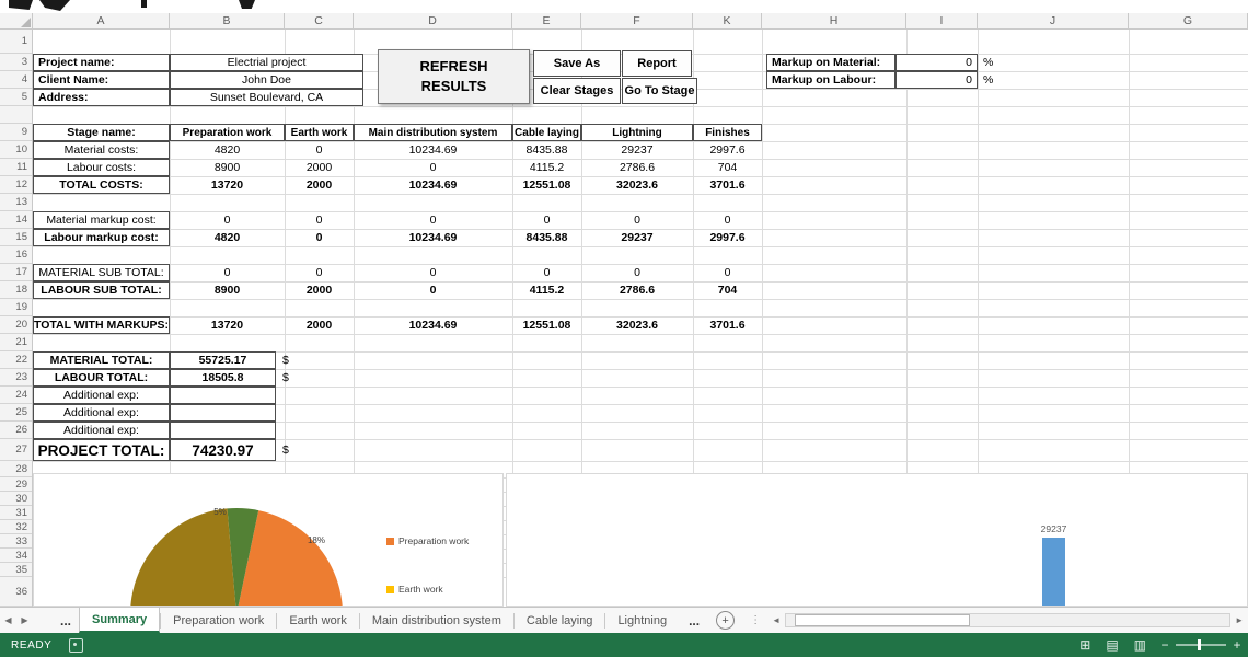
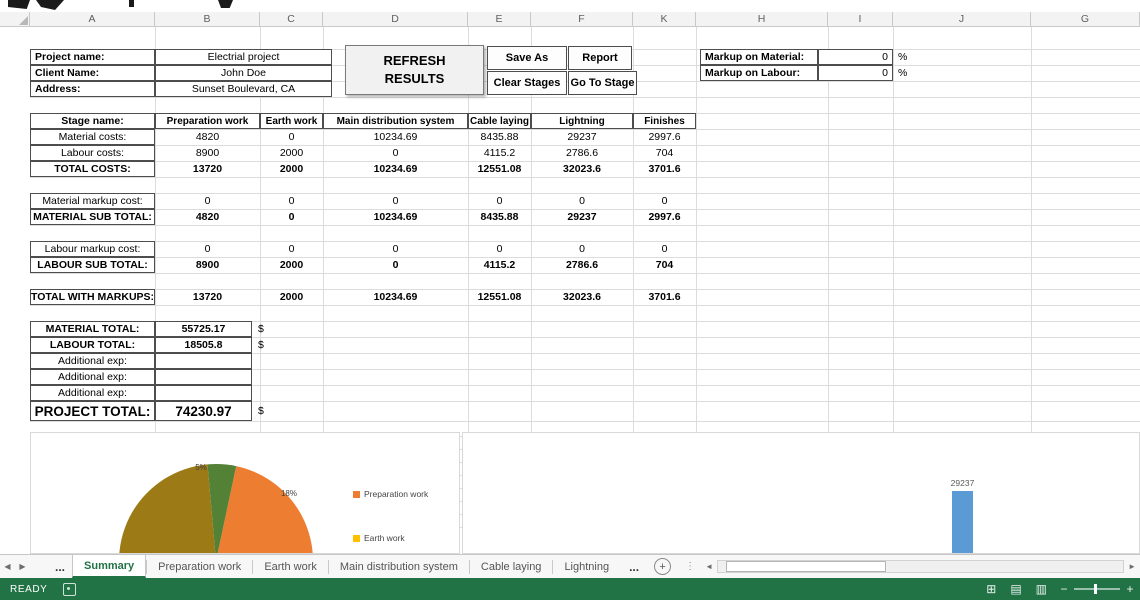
  A
  B
  C
  D
  E
  F
  K
  H
  I
  J
  G
- 1
- 3
- 4
- 5
- 9
- 10
- 11
- 12
- 13
- 14
- 15
- 16
- 17
- 18
- 19
- 20
- 21
- 22
- 23
- 24
- 25
- 26
- 27
- 28
- 29
- 30
- 31
- 32
- 33
- 34
- 35
- 36
  Project name:
  Electrial project
  Client Name:
  John Doe
  Address:
  Sunset Boulevard, CA
  REFRESH
  RESULTS
  Save As
  Report
  Clear Stages
  Go To Stage
  Markup on Material:
  0
  %
  Markup on Labour:
  0
  %
  Stage name:
  Preparation work
  Earth work
  Main distribution system
  Cable laying
  Lightning
  Finishes
  Material costs:
  4820
  0
  10234.69
  8435.88
  29237
  2997.6
  Labour costs:
  8900
  2000
  0
  4115.2
  2786.6
  704
  TOTAL COSTS:
  13720
  2000
  10234.69
  12551.08
  32023.6
  3701.6
  Material markup cost:
  0
  0
  0
  0
  0
  0
- Labour markup cost:
+ MATERIAL SUB TOTAL:
  4820
  0
  10234.69
  8435.88
  29237
  2997.6
- MATERIAL SUB TOTAL:
+ Labour markup cost:
  0
  0
  0
  0
  0
  0
  LABOUR SUB TOTAL:
  8900
  2000
  0
  4115.2
  2786.6
  704
  TOTAL WITH MARKUPS:
  13720
  2000
  10234.69
  12551.08
  32023.6
  3701.6
  MATERIAL TOTAL:
  55725.17
  $
  LABOUR TOTAL:
  18505.8
  $
  Additional exp:
  Additional exp:
  Additional exp:
  PROJECT TOTAL:
  74230.97
  $
  5%
  18%
  Preparation work
  Earth work
  29237
  ◀
  ▶
  ...
  Summary
  Preparation work
  Earth work
  Main distribution system
  Cable laying
  Lightning
  ...
  +
  ⋮
  ◄
  ►
  READY
  ⊞
  ▤
  ▥
  −
  +
